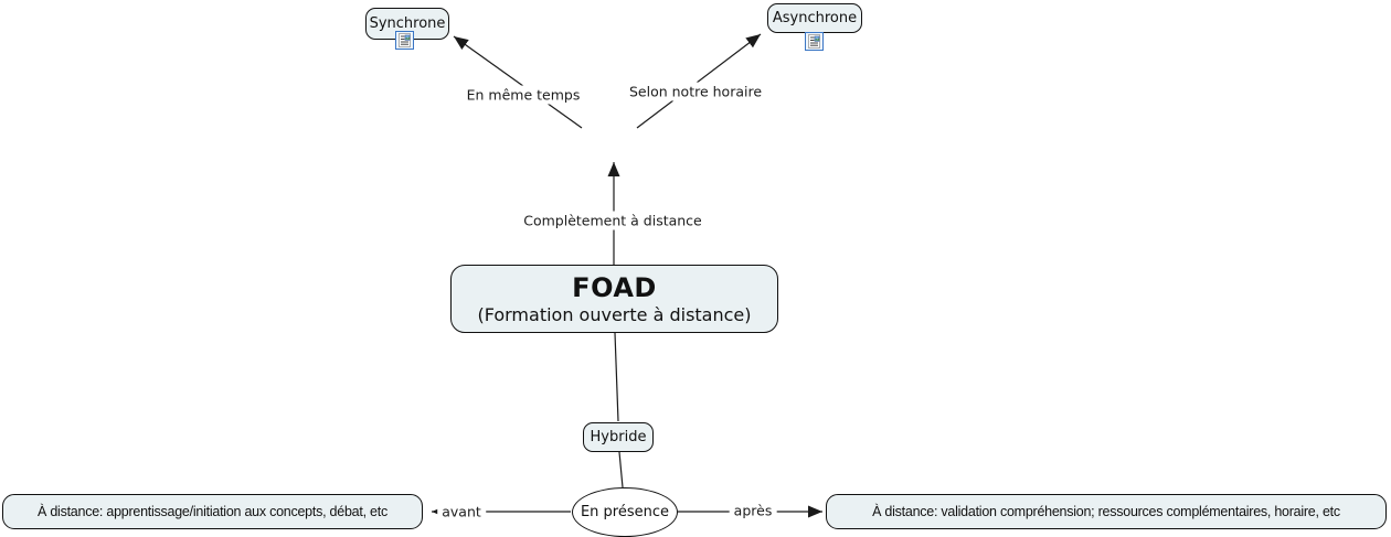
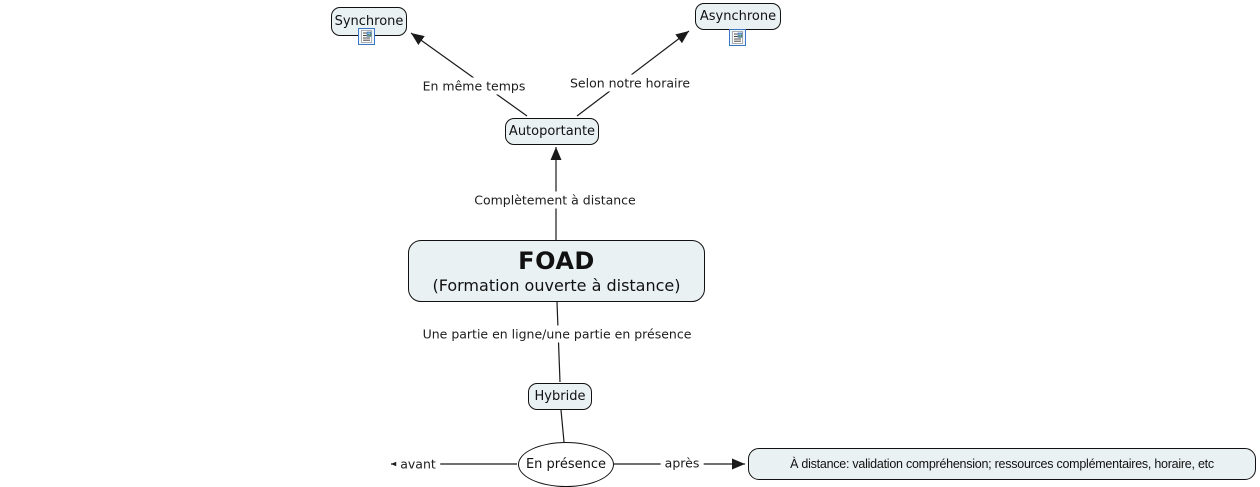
  Synchrone
  Asynchrone
+ Autoportante
  FOAD
  (Formation ouverte à distance)
  Hybride
  En présence
- À distance: apprentissage/initiation aux concepts, débat, etc
  À distance: validation compréhension; ressources complémentaires, horaire, etc
  En même temps
  Selon notre horaire
  Complètement à distance
+ Une partie en ligne/une partie en présence
  avant
  après
